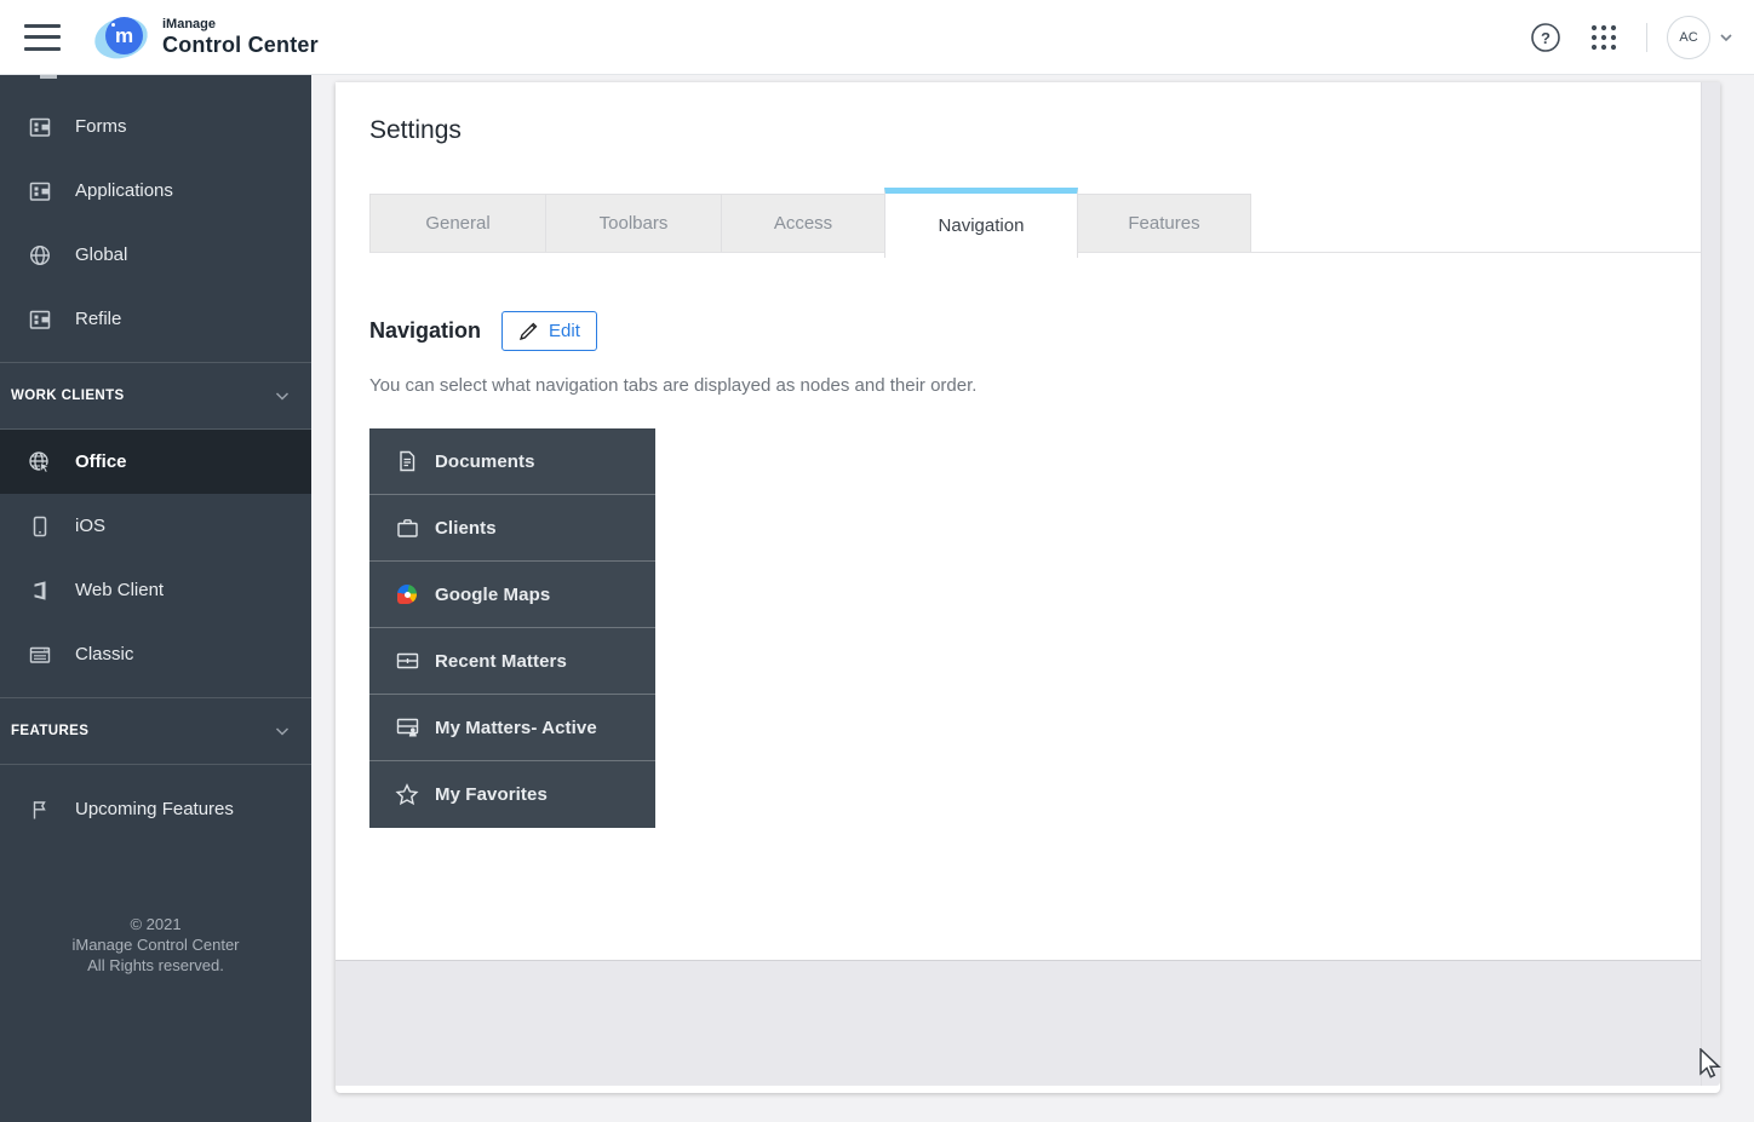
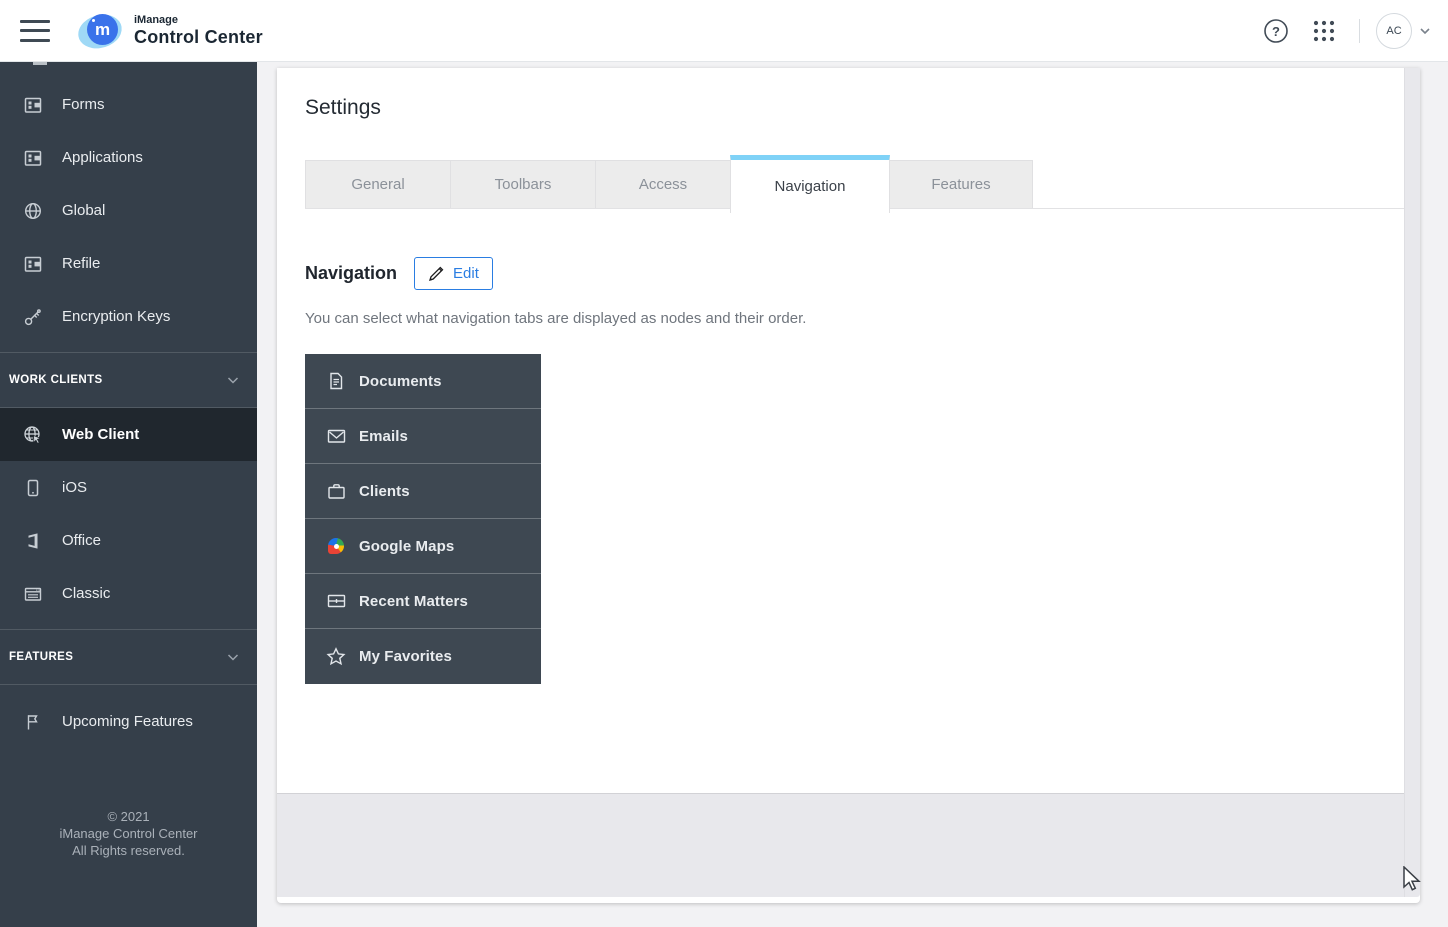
  m
  iManage
  Control Center
  ?
  AC
  Forms
  Applications
  Global
  Refile
+ Encryption Keys
  WORK CLIENTS
- Office
+ Web Client
  iOS
- Web Client
+ Office
  Classic
  FEATURES
  Upcoming Features
  © 2021
  iManage Control Center
  All Rights reserved.
  Settings
  General
  Toolbars
  Access
  Navigation
  Features
  Navigation
  Edit
  You can select what navigation tabs are displayed as nodes and their order.
  Documents
+ Emails
  Clients
  Google Maps
  Recent Matters
- My Matters- Active
  My Favorites
